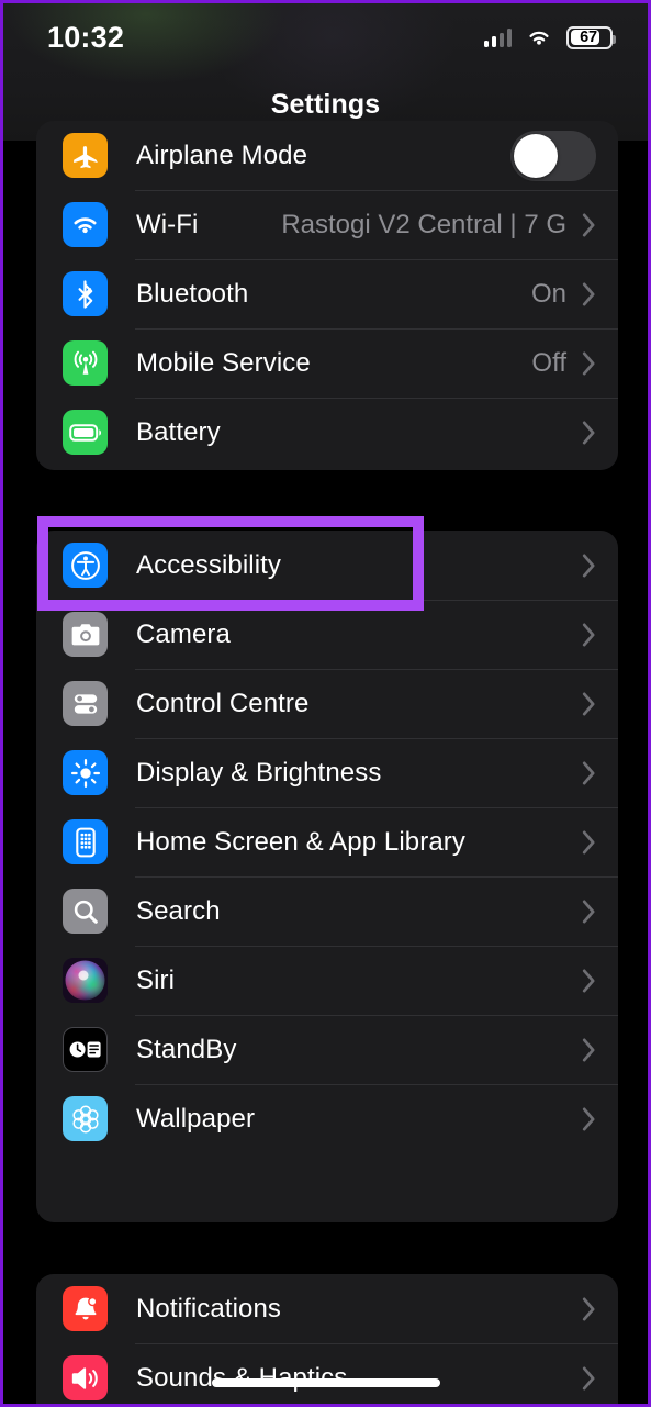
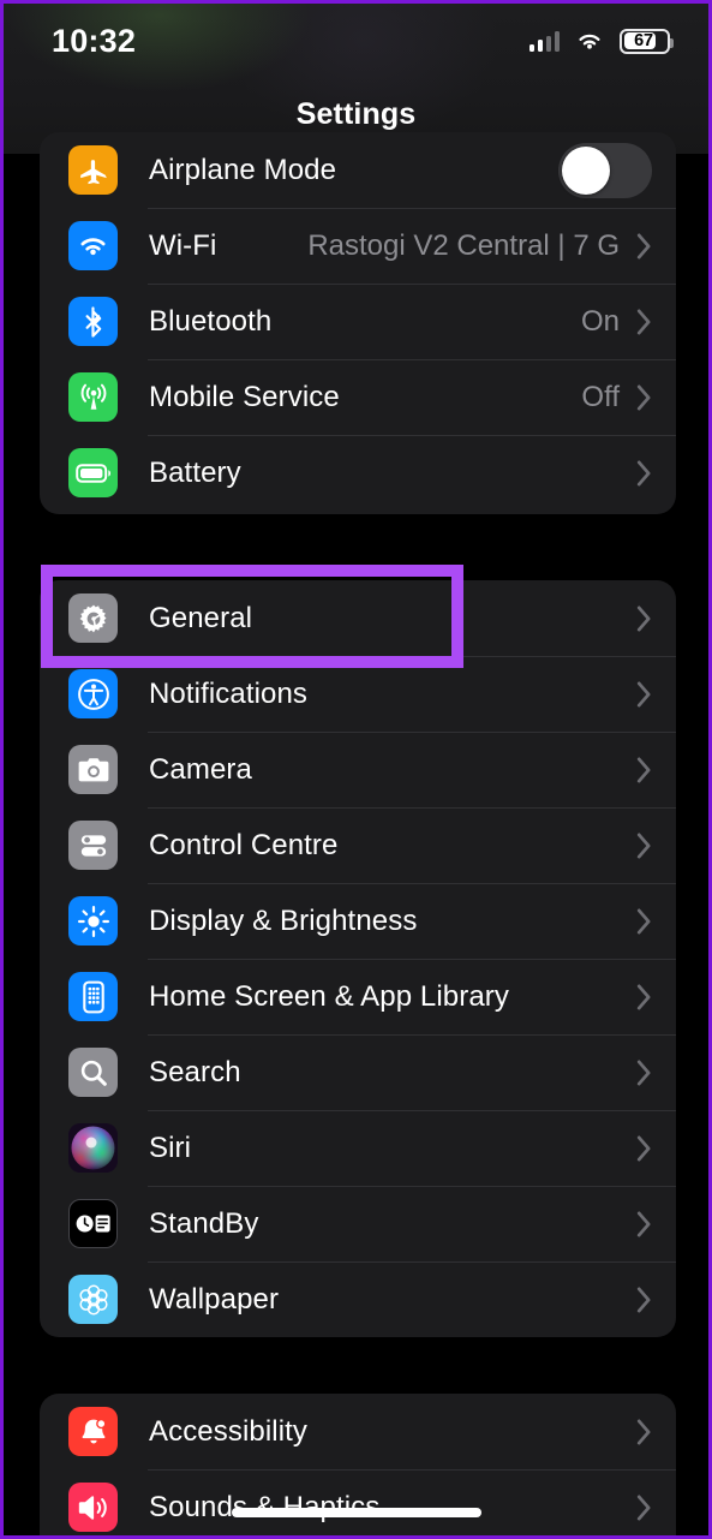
  10:32
  67
  Settings
  Airplane Mode
  Wi-Fi
  Rastogi V2 Central | 7 G
  Bluetooth
  On
  Mobile Service
  Off
  Battery
+ General
- Accessibility
+ Notifications
  Camera
  Control Centre
  Display & Brightness
  Home Screen & App Library
  Search
  Siri
  StandBy
  Wallpaper
- Notifications
+ Accessibility
  Sounds & Haptics
